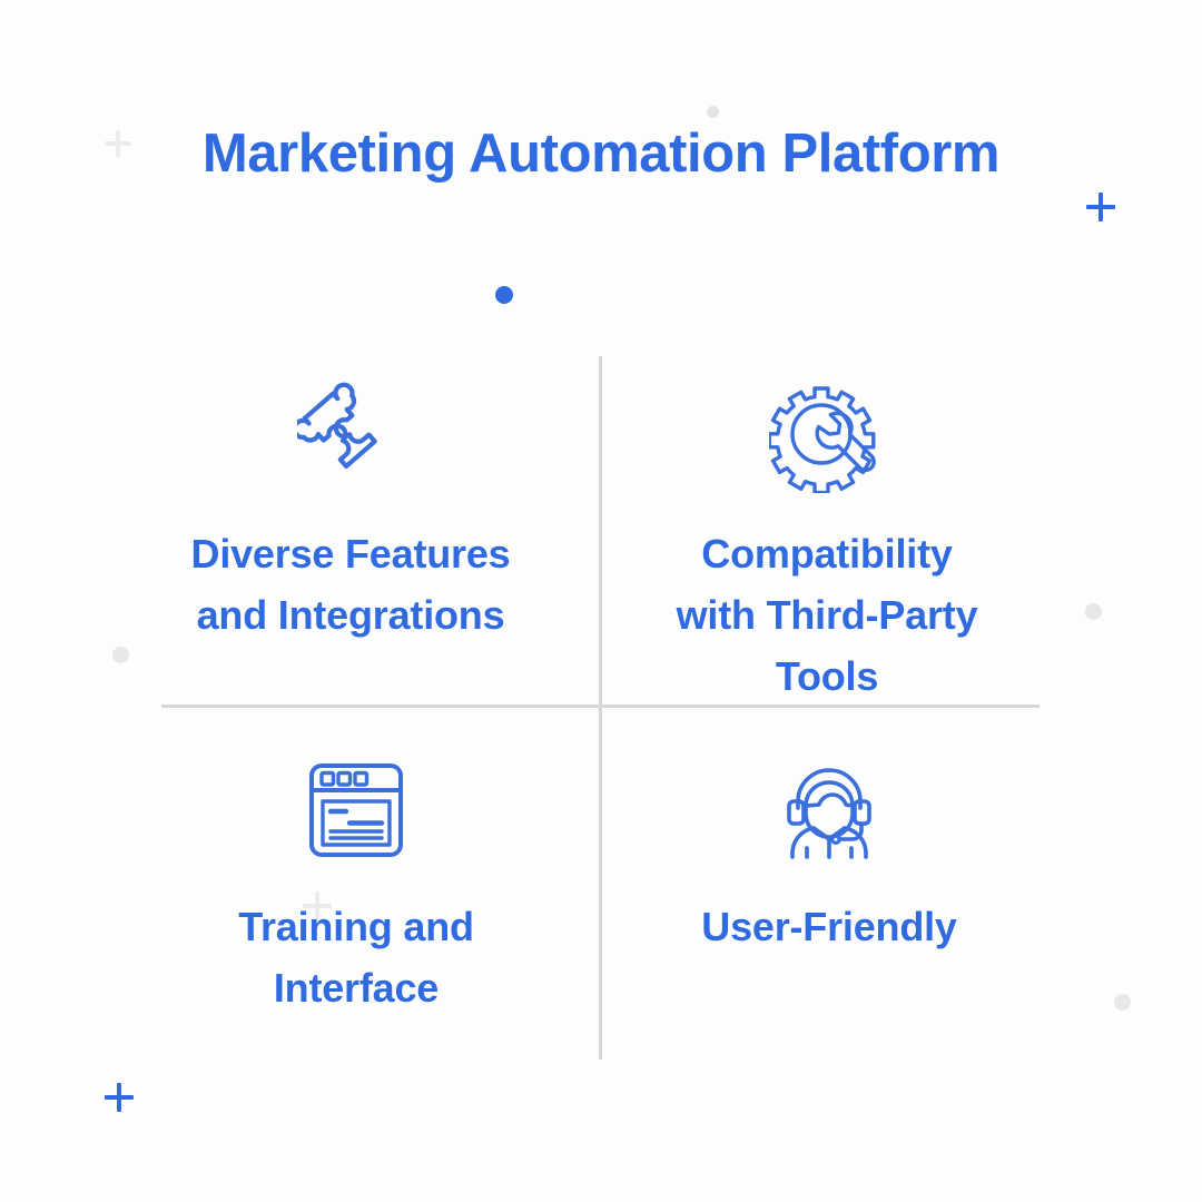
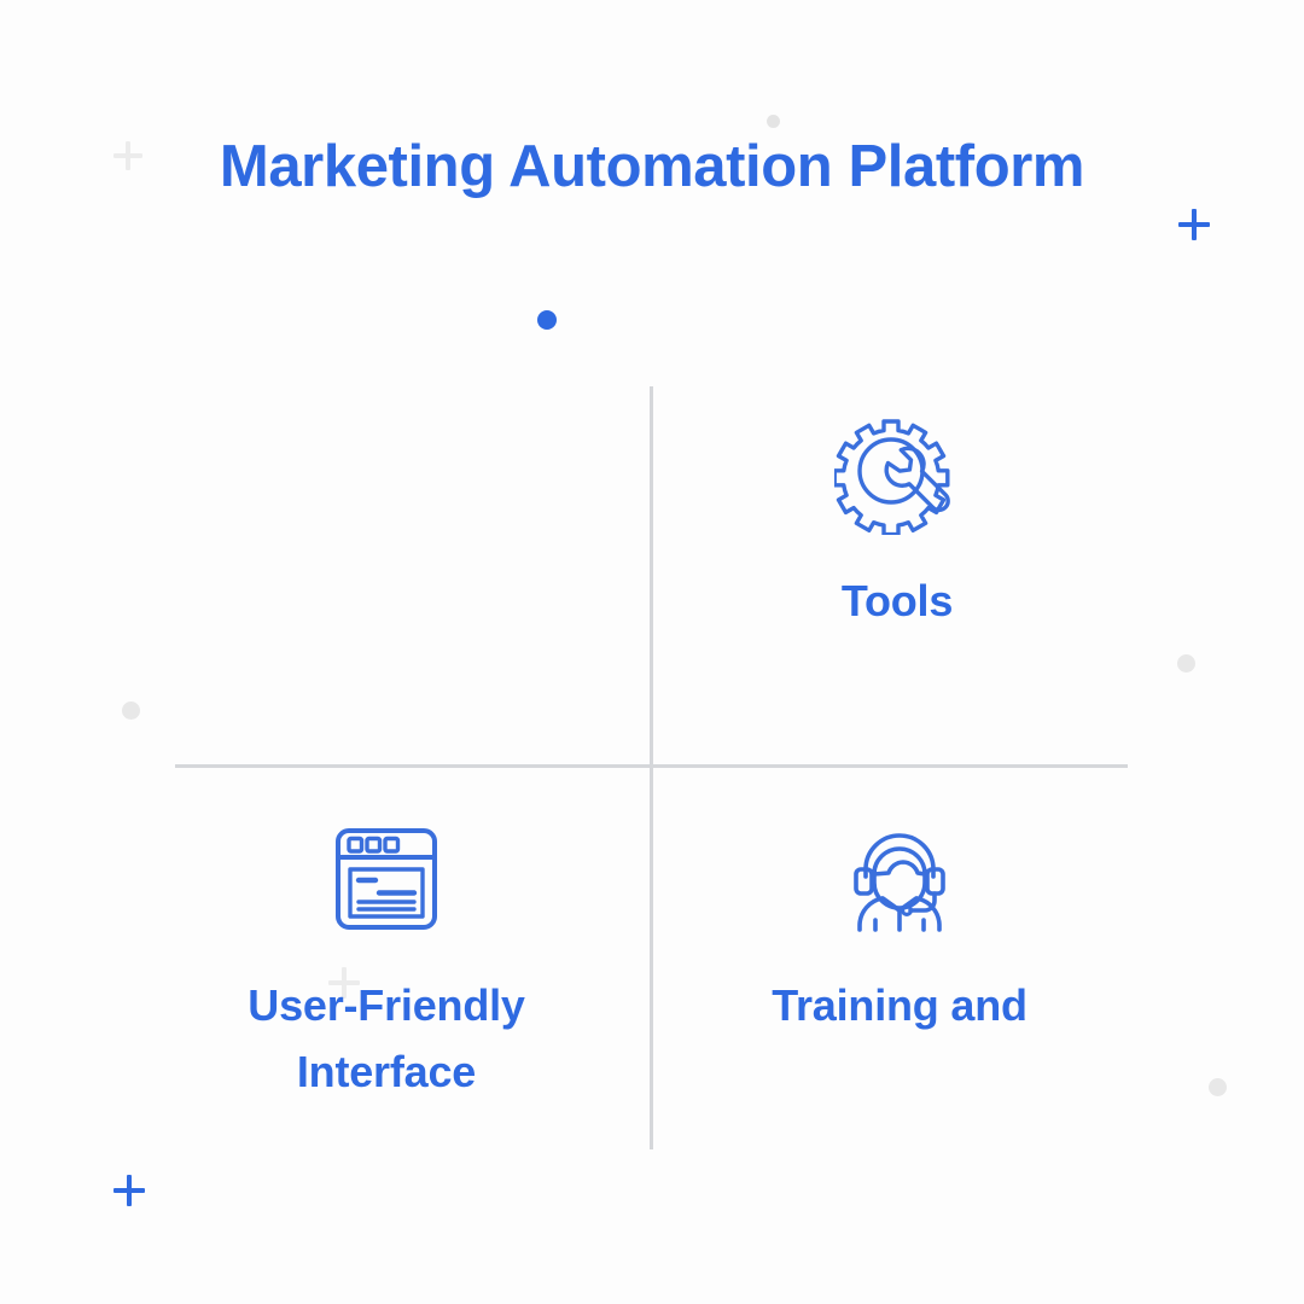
  Marketing Automation Platform
- Diverse Features
- and Integrations
- Compatibility
- with Third-Party
  Tools
- Training and
+ User-Friendly
  Interface
- User-Friendly
+ Training and
